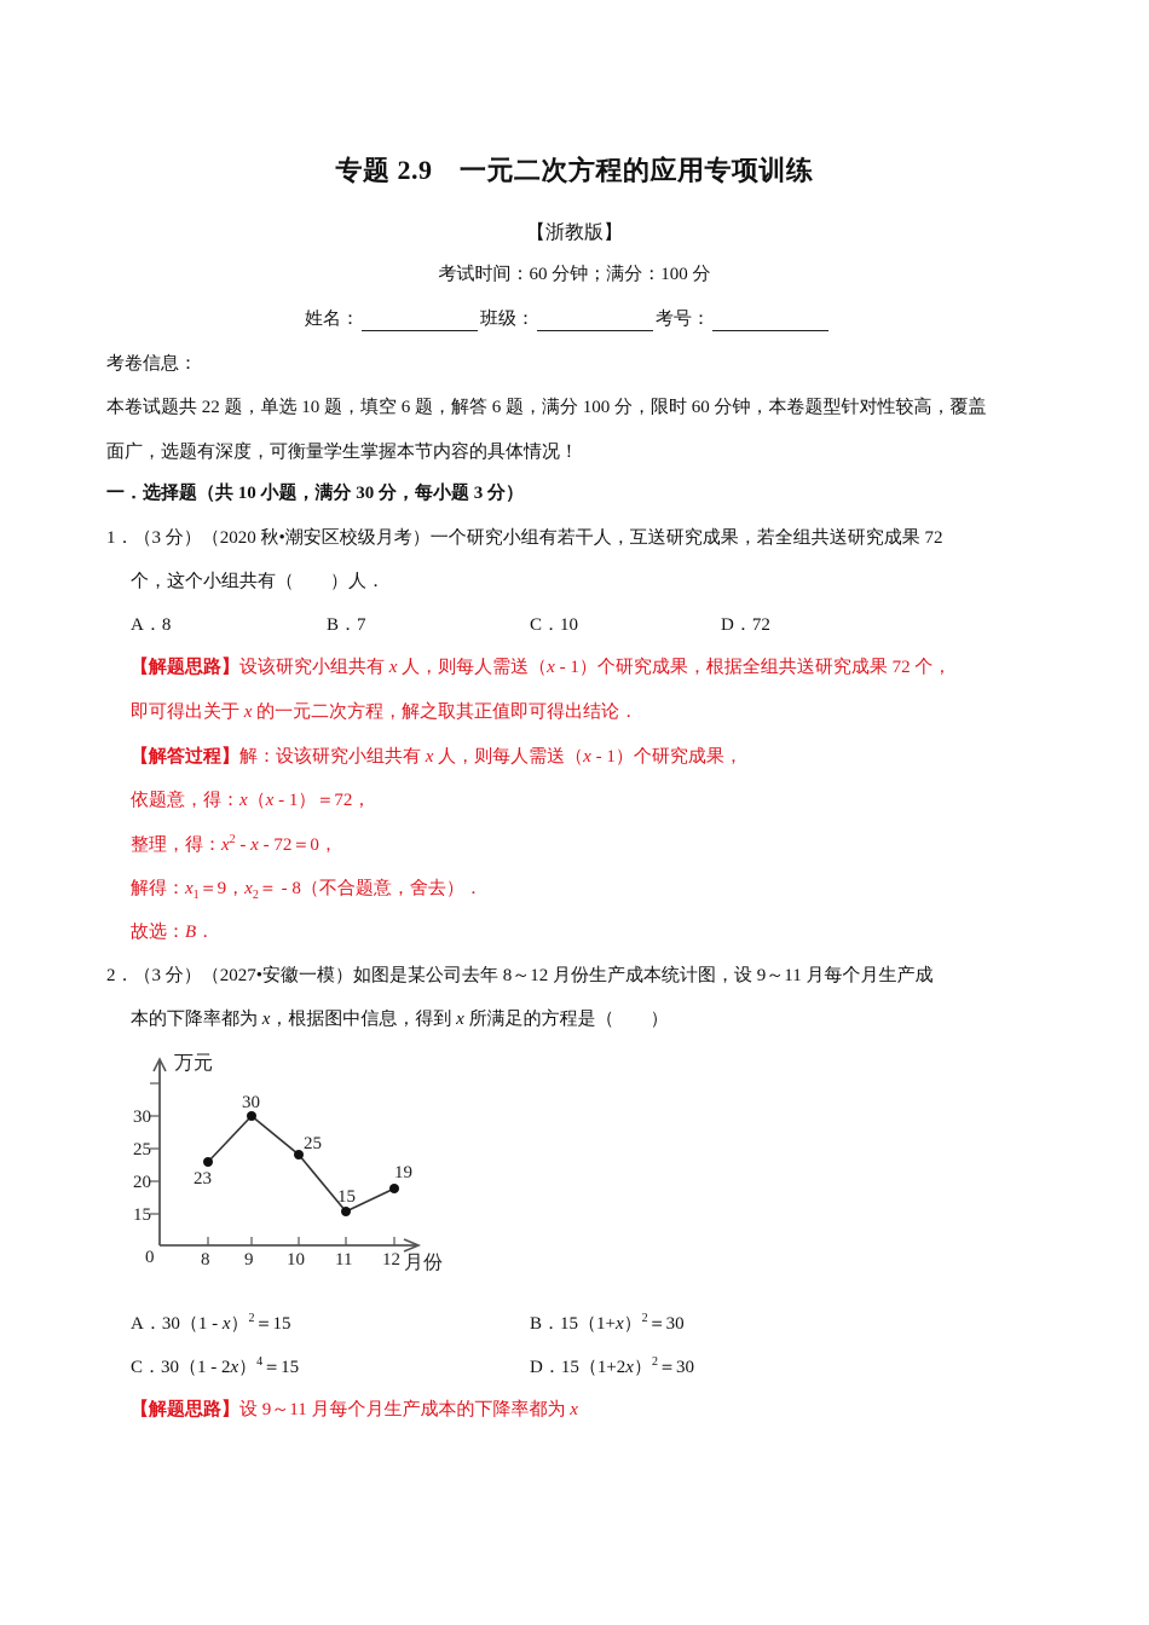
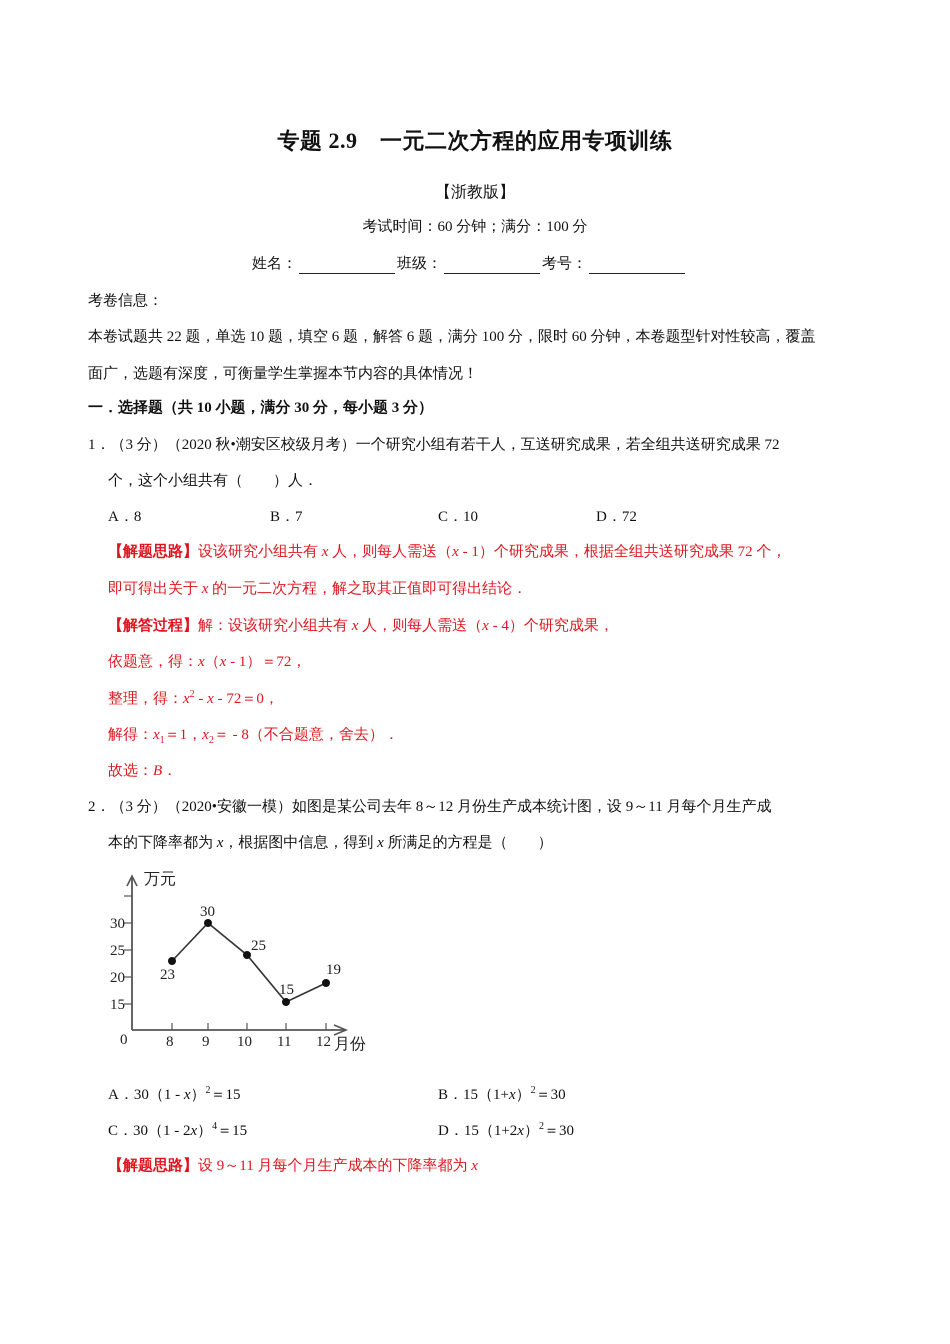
  专题 2.9 一元二次方程的应用专项训练
  【浙教版】
  考试时间：60 分钟；满分：100 分
  姓名：
  班级：
  考号：
  考卷信息：
  本卷试题共 22 题，单选 10 题，填空 6 题，解答 6 题，满分 100 分，限时 60 分钟，本卷题型针对性较高，覆盖
  面广，选题有深度，可衡量学生掌握本节内容的具体情况！
  一．选择题（共 10 小题，满分 30 分，每小题 3 分）
  1．（3 分）（2020 秋•潮安区校级月考）一个研究小组有若干人，互送研究成果，若全组共送研究成果 72
  个，这个小组共有（ ）人．
  A．8
  B．7
  C．10
  D．72
  【解题思路】设该研究小组共有 x 人，则每人需送（x - 1）个研究成果，根据全组共送研究成果 72 个，
  即可得出关于 x 的一元二次方程，解之取其正值即可得出结论．
- 【解答过程】解：设该研究小组共有 x 人，则每人需送（x - 1）个研究成果，
+ 【解答过程】解：设该研究小组共有 x 人，则每人需送（x - 4）个研究成果，
  依题意，得：x（x - 1）＝72，
  整理，得：x2 - x - 72＝0，
- 解得：x1＝9，x2＝ - 8（不合题意，舍去）．
+ 解得：x1＝1，x2＝ - 8（不合题意，舍去）．
  故选：B．
- 2．（3 分）（2027•安徽一模）如图是某公司去年 8～12 月份生产成本统计图，设 9～11 月每个月生产成
+ 2．（3 分）（2020•安徽一模）如图是某公司去年 8～12 月份生产成本统计图，设 9～11 月每个月生产成
  本的下降率都为 x，根据图中信息，得到 x 所满足的方程是（ ）
  万元
  月份
  30
  25
  20
  15
  0
  8
  9
  10
  11
  12
  23
  30
  25
  15
  19
  A．30（1 - x）2＝15
  B．15（1+x）2＝30
  C．30（1 - 2x）4＝15
  D．15（1+2x）2＝30
  【解题思路】设 9～11 月每个月生产成本的下降率都为 x
